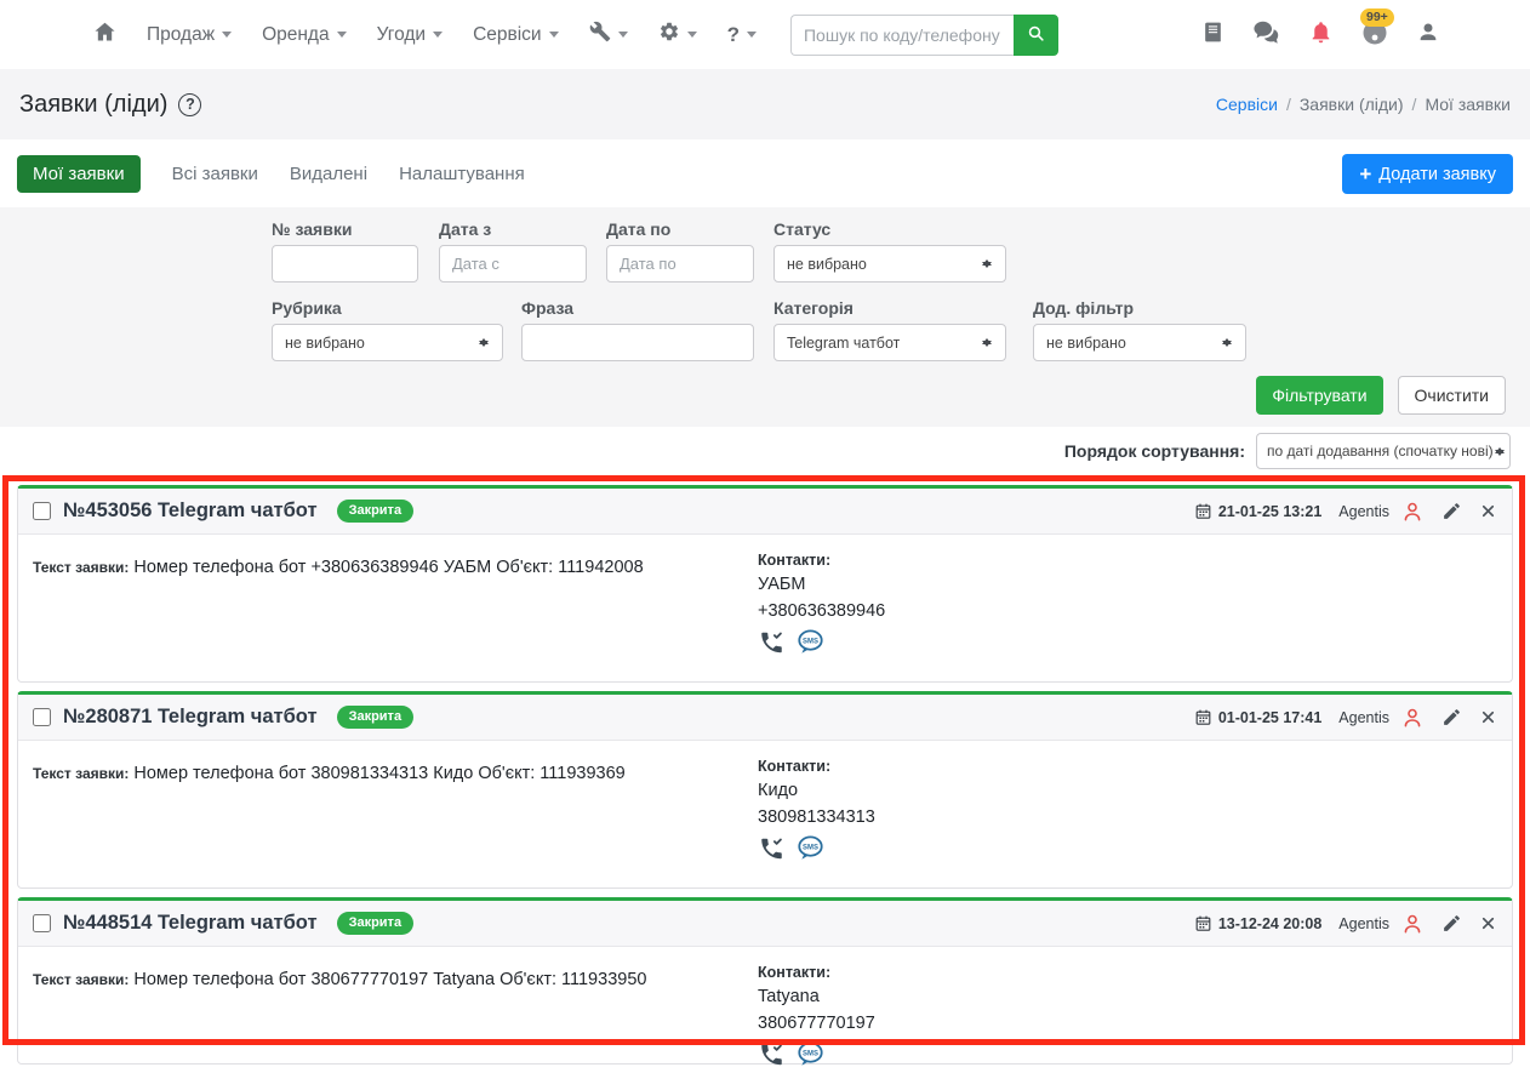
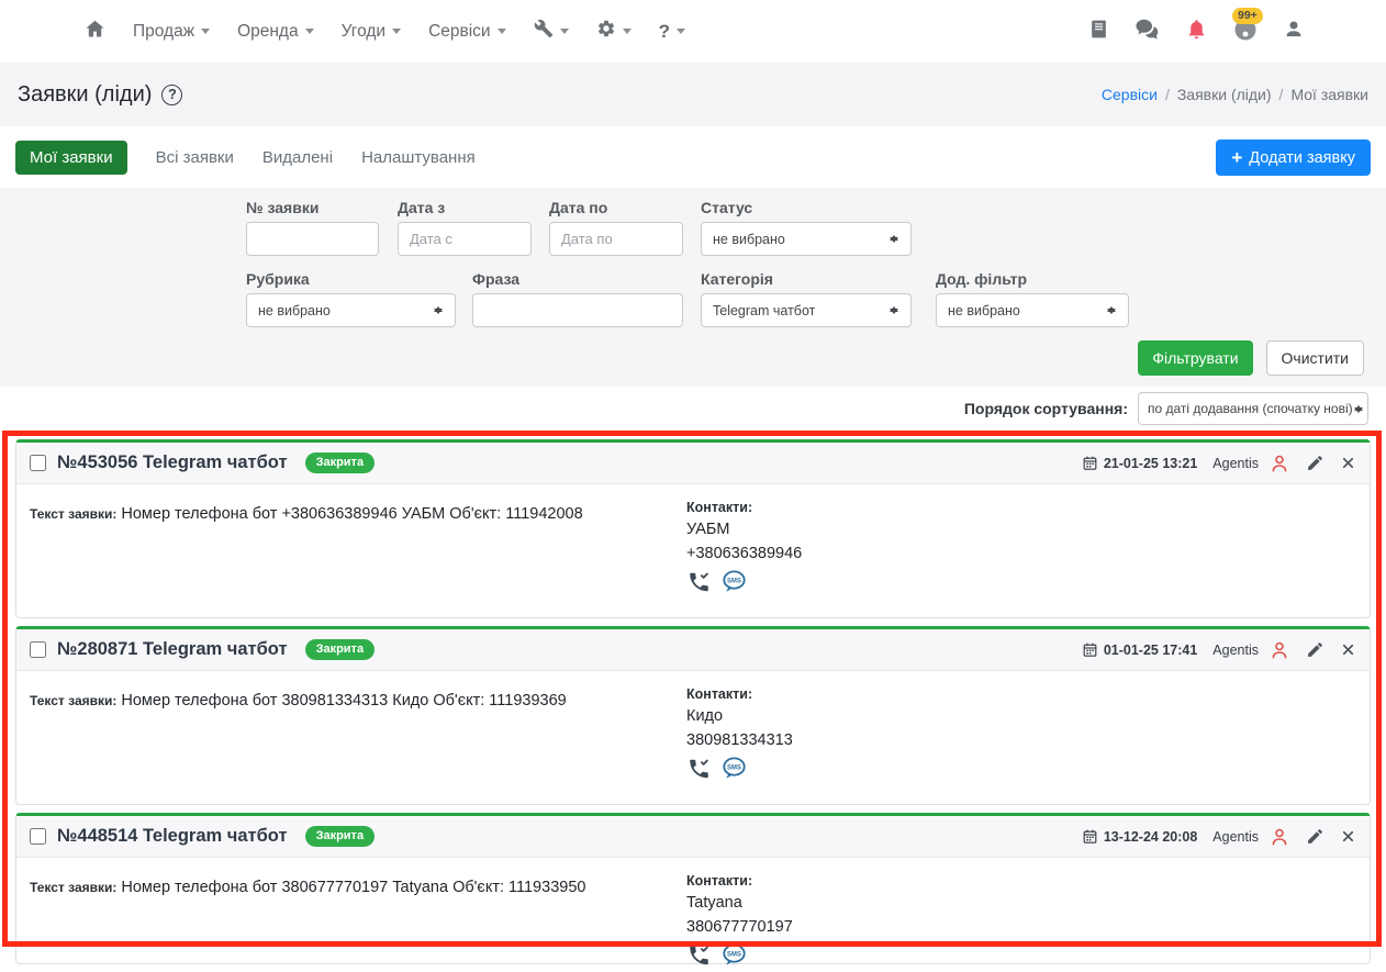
  Продаж
  Оренда
  Угоди
  Сервіси
  ?
- Пошук по коду/телефону
  99+
  Заявки (ліди)
  ?
  Сервіси
  /
  Заявки (ліди)
  /
  Мої заявки
  Мої заявки
  Всі заявки
  Видалені
  Налаштування
  +
  Додати заявку
  № заявки
  Дата з
  Дата с
  Дата по
  Дата по
  Статус
  не вибрано
  Рубрика
  не вибрано
  Фраза
  Категорія
  Telegram чатбот
  Дод. фільтр
  не вибрано
  Фільтрувати
  Очистити
  Порядок сортування:
  по даті додавання (спочатку нові)
  №453056 Telegram чатбот
  Закрита
  21-01-25 13:21
  Agentis
  Текст заявки: Номер телефона бот +380636389946 УАБМ Об'єкт: 111942008
  Контакти:
  УАБМ
  +380636389946
  №280871 Telegram чатбот
  Закрита
  01-01-25 17:41
  Agentis
  Текст заявки: Номер телефона бот 380981334313 Кидо Об'єкт: 111939369
  Контакти:
  Кидо
  380981334313
  №448514 Telegram чатбот
  Закрита
  13-12-24 20:08
  Agentis
  Текст заявки: Номер телефона бот 380677770197 Tatyana Об'єкт: 111933950
  Контакти:
  Tatyana
  380677770197
